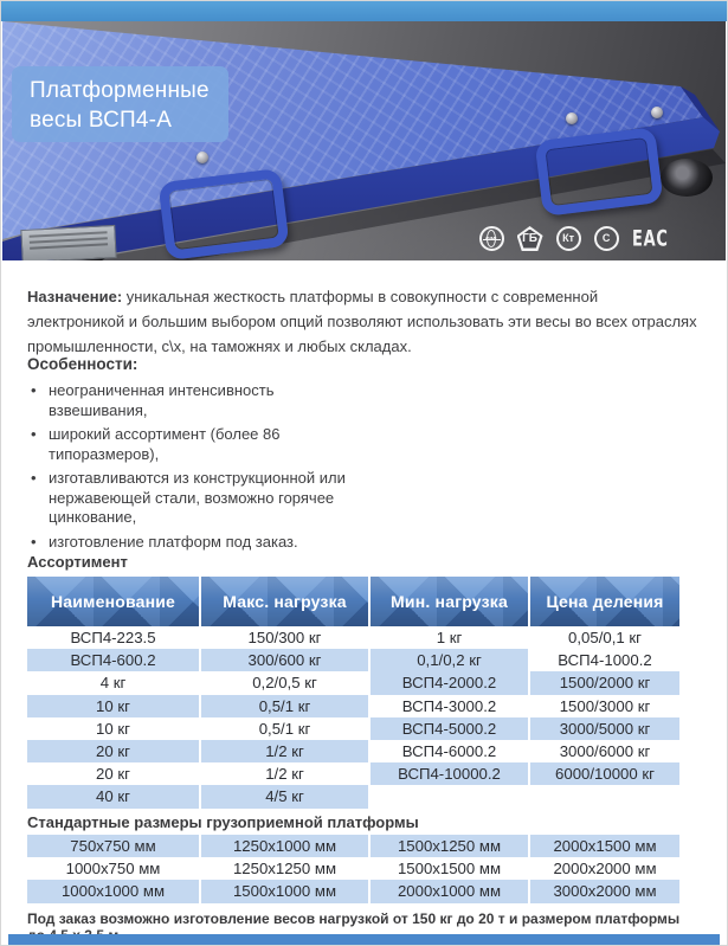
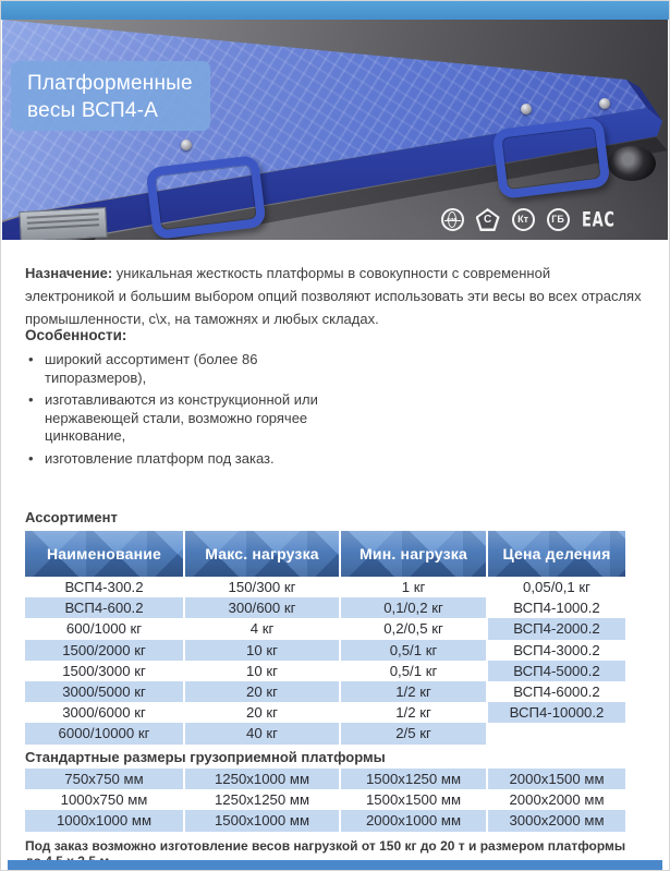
  Платформенные
  весы ВСП4-А
- ГБ
+ С
  Кт
- С
+ ГБ
  EAC
  Назначение: уникальная жесткость платформы в совокупности с современной электроникой и большим выбором опций позволяют использовать эти весы во всех отраслях промышленности, с\х, на таможнях и любых складах.
  Особенности:
- неограниченная интенсивность взвешивания,
  широкий ассортимент (более 86 типоразмеров),
  изготавливаются из конструкционной или нержавеющей стали, возможно горячее цинкование,
  изготовление платформ под заказ.
  Ассортимент
  Наименование
  Макс. нагрузка
  Мин. нагрузка
  Цена деления
- ВСП4-223.5
+ ВСП4-300.2
  150/300 кг
  1 кг
  0,05/0,1 кг
  ВСП4-600.2
  300/600 кг
  0,1/0,2 кг
  ВСП4-1000.2
+ 600/1000 кг
  4 кг
  0,2/0,5 кг
  ВСП4-2000.2
  1500/2000 кг
  10 кг
  0,5/1 кг
  ВСП4-3000.2
  1500/3000 кг
  10 кг
  0,5/1 кг
  ВСП4-5000.2
  3000/5000 кг
  20 кг
  1/2 кг
  ВСП4-6000.2
  3000/6000 кг
  20 кг
  1/2 кг
  ВСП4-10000.2
  6000/10000 кг
  40 кг
- 4/5 кг
+ 2/5 кг
  Стандартные размеры грузоприемной платформы
  750х750 мм
  1250х1000 мм
  1500х1250 мм
  2000х1500 мм
  1000х750 мм
  1250х1250 мм
  1500х1500 мм
  2000х2000 мм
  1000х1000 мм
  1500х1000 мм
  2000х1000 мм
  3000х2000 мм
  Под заказ возможно изготовление весов нагрузкой от 150 кг до 20 т и размером платформы
